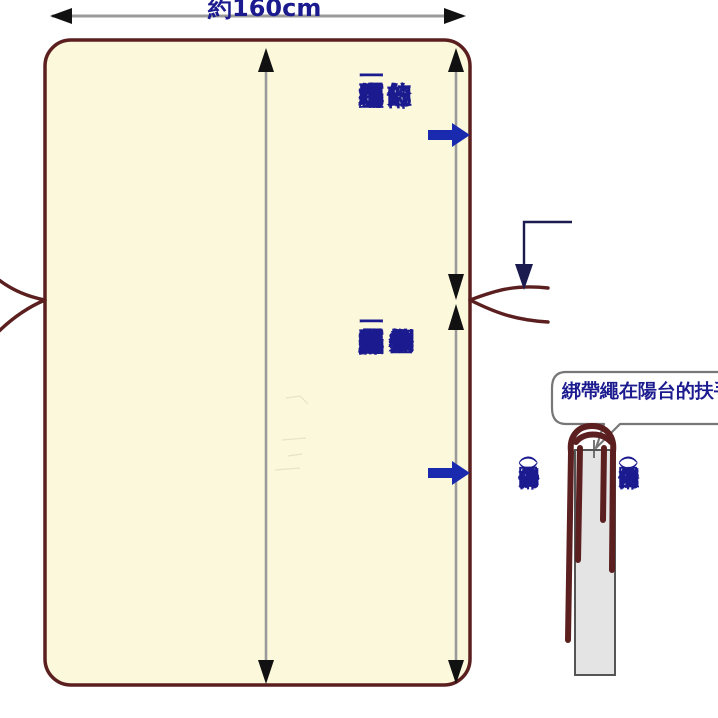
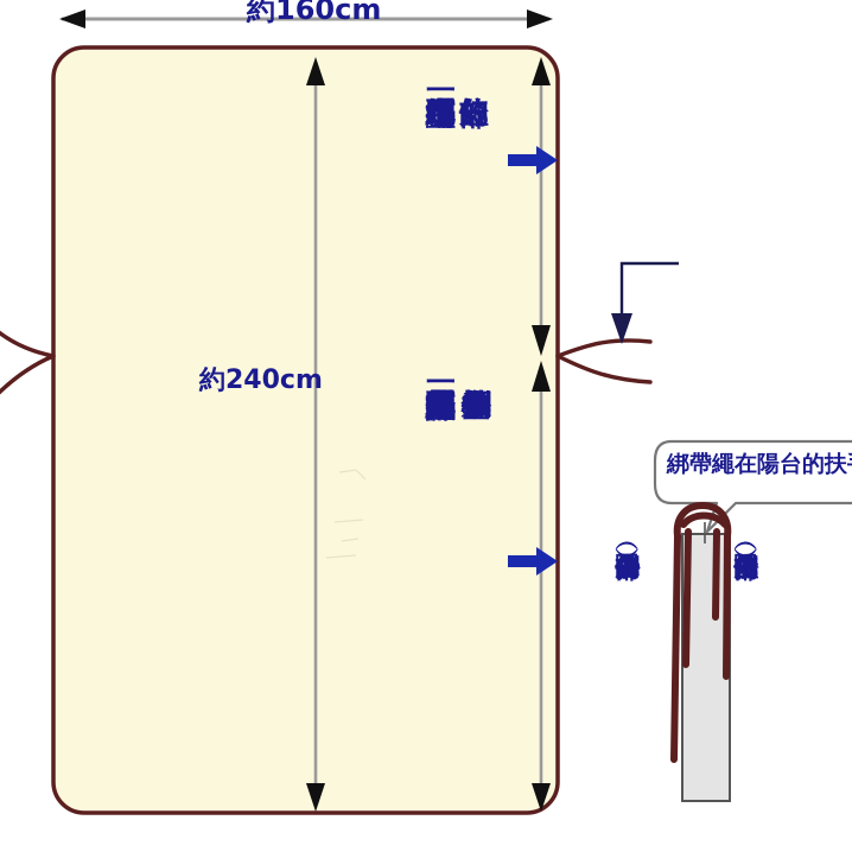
  約160cm
+ 約240cm
  綁帶繩在陽台的扶
